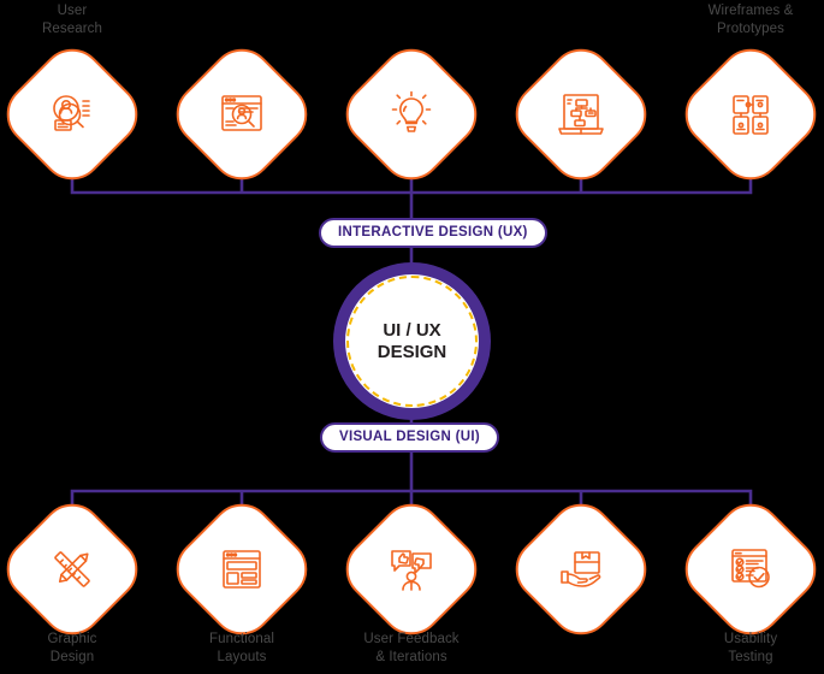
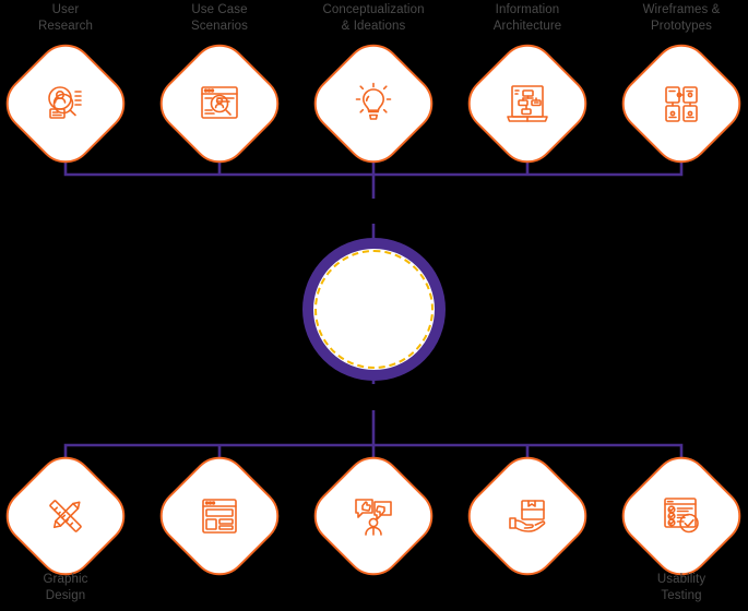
  User
  Research
+ Use Case
+ Scenarios
+ Conceptualization
+ & Ideations
+ Information
+ Architecture
  Wireframes &
  Prototypes
- INTERACTIVE DESIGN (UX)
- UI / UX
- DESIGN
- VISUAL DESIGN (UI)
  Graphic
  Design
- Functional
- Layouts
- User Feedback
- & Iterations
  Usability
  Testing
